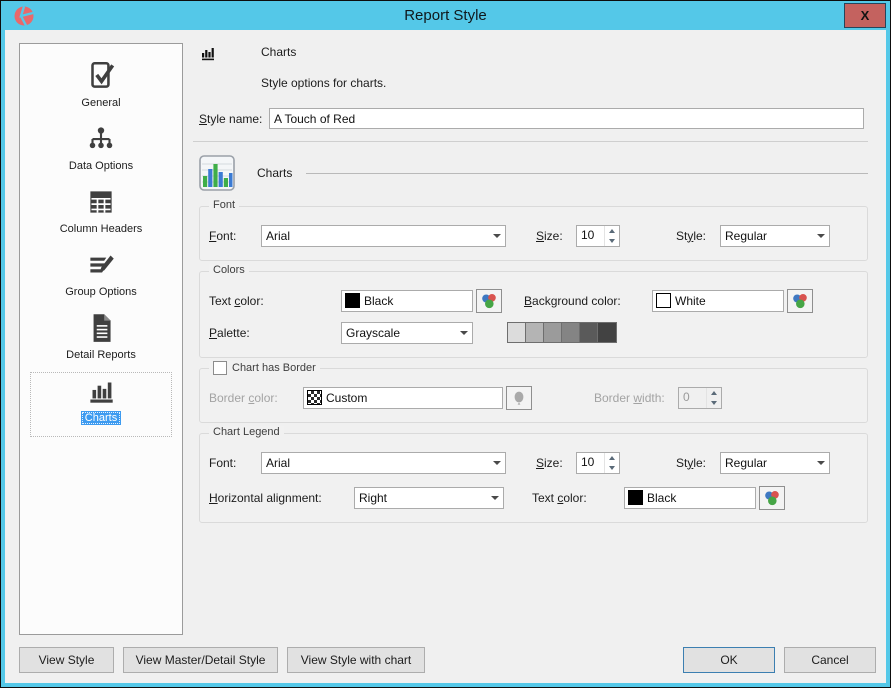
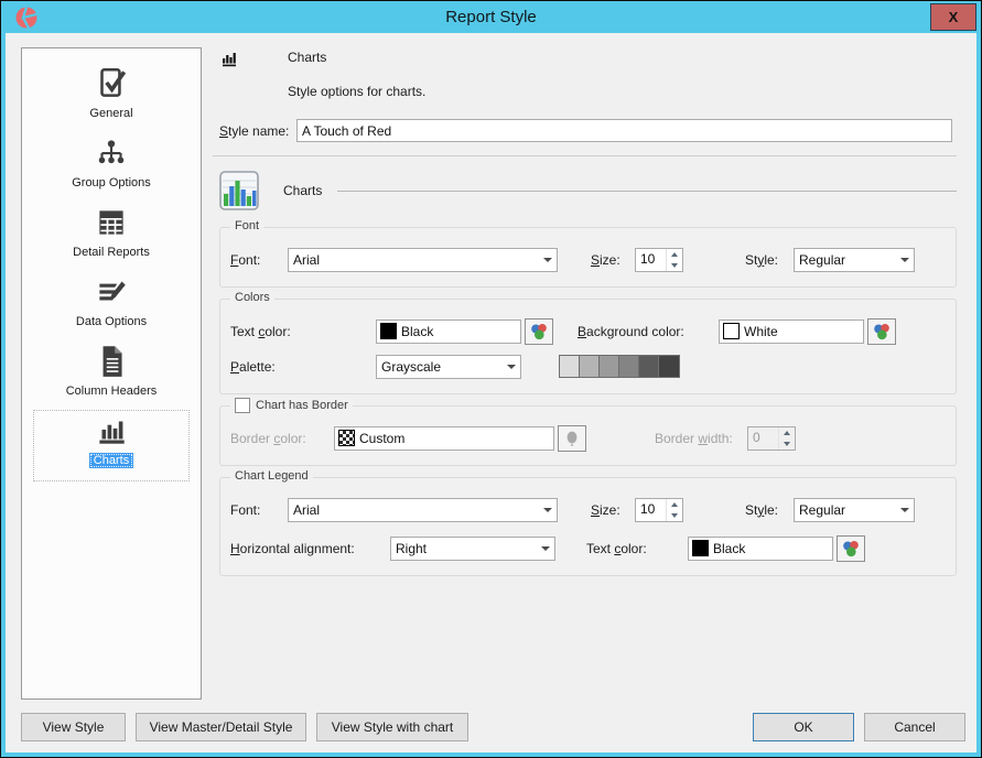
  Report Style
  X
  General
- Data Options
+ Group Options
- Column Headers
+ Detail Reports
- Group Options
+ Data Options
- Detail Reports
+ Column Headers
  Charts
  Charts
  Style options for charts.
  Style name:
  A Touch of Red
  Charts
  Font
  Font:
  Arial
  Size:
  10
  Style:
  Regular
  Colors
  Text color:
  Black
  Background color:
  White
  Palette:
  Grayscale
  Chart has Border
  Border color:
  Custom
  Border width:
  0
  Chart Legend
  Font:
  Arial
  Size:
  10
  Style:
  Regular
  Horizontal alignment:
  Right
  Text color:
  Black
  View Style
  View Master/Detail Style
  View Style with chart
  OK
  Cancel
